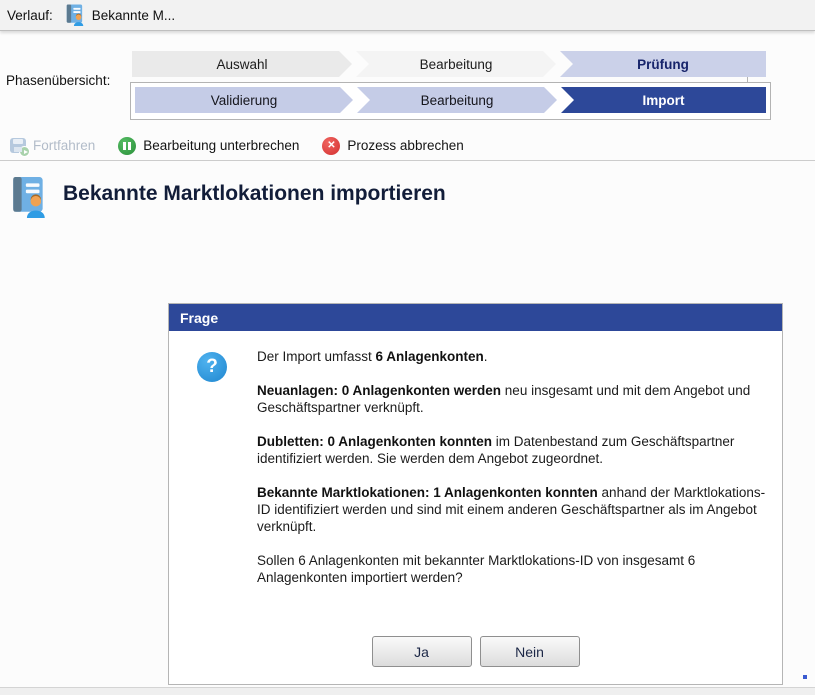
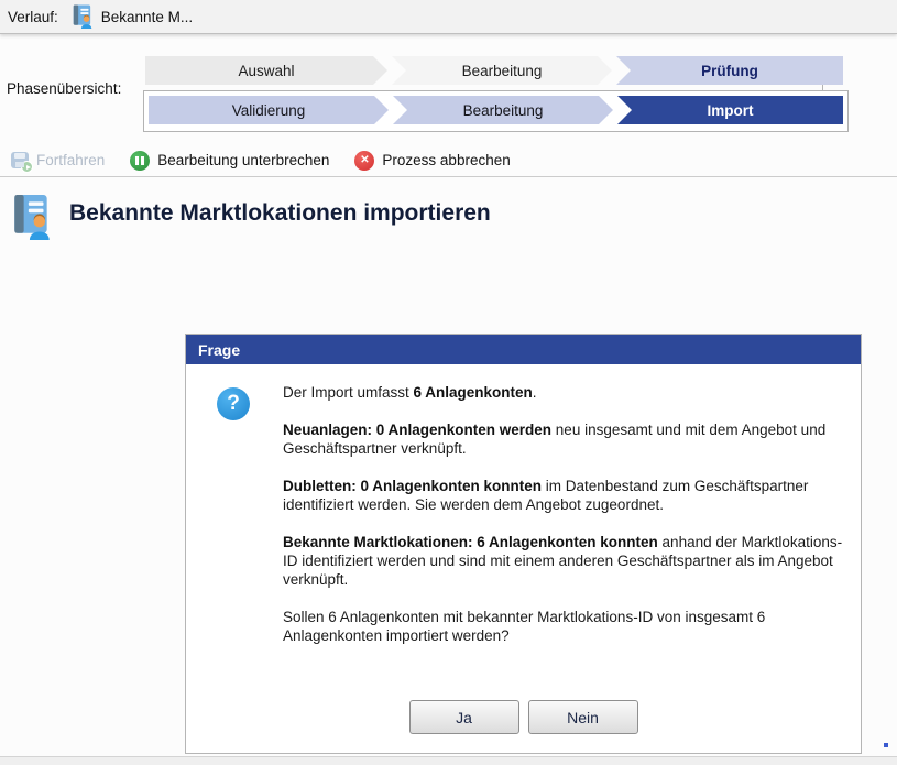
  Verlauf:
  Bekannte M...
  Phasenübersicht:
  Auswahl
  Bearbeitung
  Prüfung
  Validierung
  Bearbeitung
  Import
  Fortfahren
  Bearbeitung unterbrechen
  Prozess abbrechen
  Bekannte Marktlokationen importieren
  Frage
  ?
  Der Import umfasst 6 Anlagenkonten.
  Neuanlagen: 0 Anlagenkonten werden neu insgesamt und mit dem Angebot und Geschäftspartner verknüpft.
  Dubletten: 0 Anlagenkonten konnten im Datenbestand zum Geschäftspartner identifiziert werden. Sie werden dem Angebot zugeordnet.
- Bekannte Marktlokationen: 1 Anlagenkonten konnten anhand der Marktlokations-ID identifiziert werden und sind mit einem anderen Geschäftspartner als im Angebot verknüpft.
+ Bekannte Marktlokationen: 6 Anlagenkonten konnten anhand der Marktlokations-ID identifiziert werden und sind mit einem anderen Geschäftspartner als im Angebot verknüpft.
  Sollen 6 Anlagenkonten mit bekannter Marktlokations-ID von insgesamt 6 Anlagenkonten importiert werden?
  Ja
  Nein
